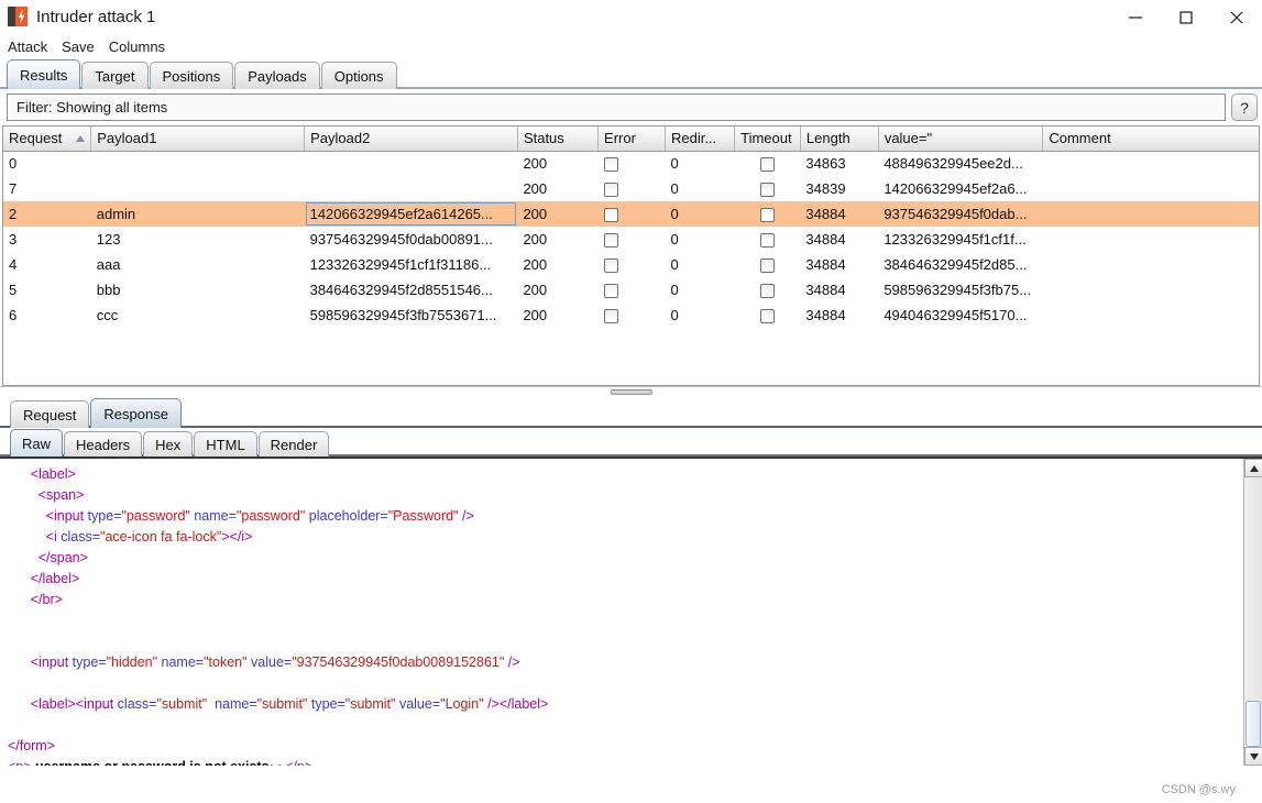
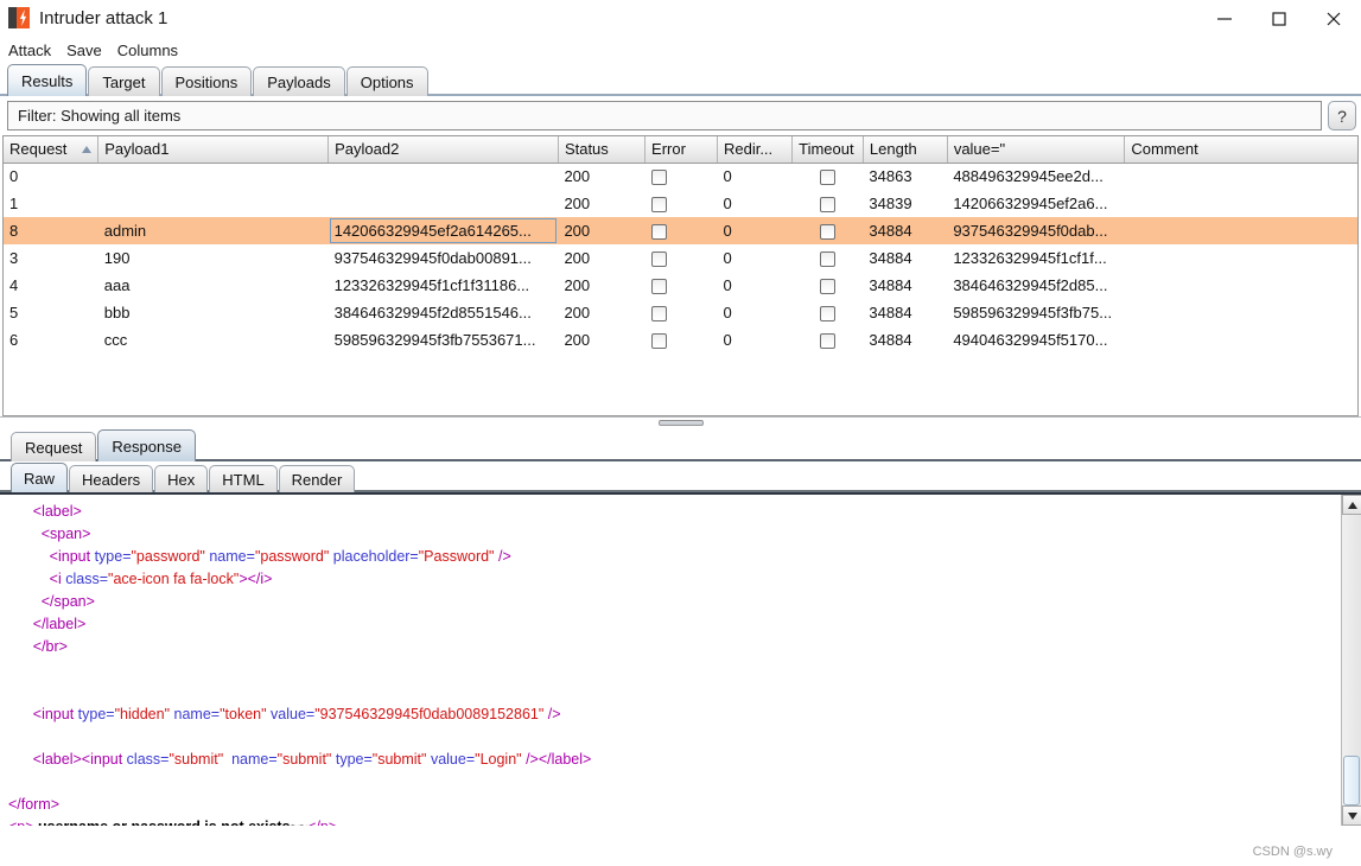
  Intruder attack 1
  Attack
  Save
  Columns
  Results
  Target
  Positions
  Payloads
  Options
  Filter: Showing all items
  ?
  Request	Payload1	Payload2	Status	Error	Redir...	Timeout	Length	value="	Comment
  0			200		0		34863	488496329945ee2d...
- 7			200		0		34839	142066329945ef2a6...
+ 1			200		0		34839	142066329945ef2a6...
- 2	admin	142066329945ef2a614265...	200		0		34884	937546329945f0dab...
+ 8	admin	142066329945ef2a614265...	200		0		34884	937546329945f0dab...
- 3	123	937546329945f0dab00891...	200		0		34884	123326329945f1cf1f...
+ 3	190	937546329945f0dab00891...	200		0		34884	123326329945f1cf1f...
  4	aaa	123326329945f1cf1f31186...	200		0		34884	384646329945f2d85...
  5	bbb	384646329945f2d8551546...	200		0		34884	598596329945f3fb75...
  6	ccc	598596329945f3fb7553671...	200		0		34884	494046329945f5170...
  Request
  Response
  Raw
  Headers
  Hex
  HTML
  Render
  <label>
  <span>
  <input type="password" name="password" placeholder="Password" />
  <i class="ace-icon fa fa-lock"></i>
  </span>
  </label>
  </br>
  <input type="hidden" name="token" value="937546329945f0dab0089152861" />
  <label><input class="submit" name="submit" type="submit" value="Login" /></label>
  </form>
  CSDN @s.wy
